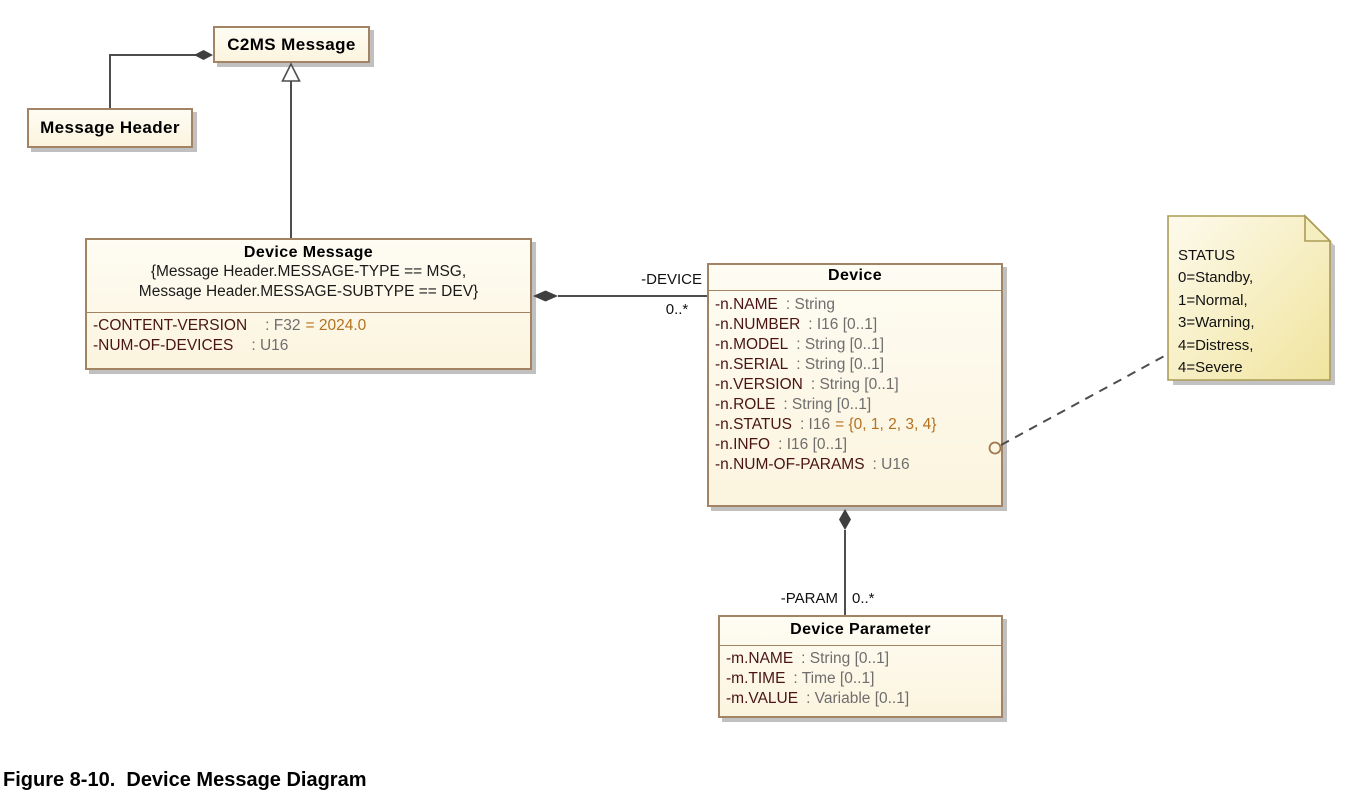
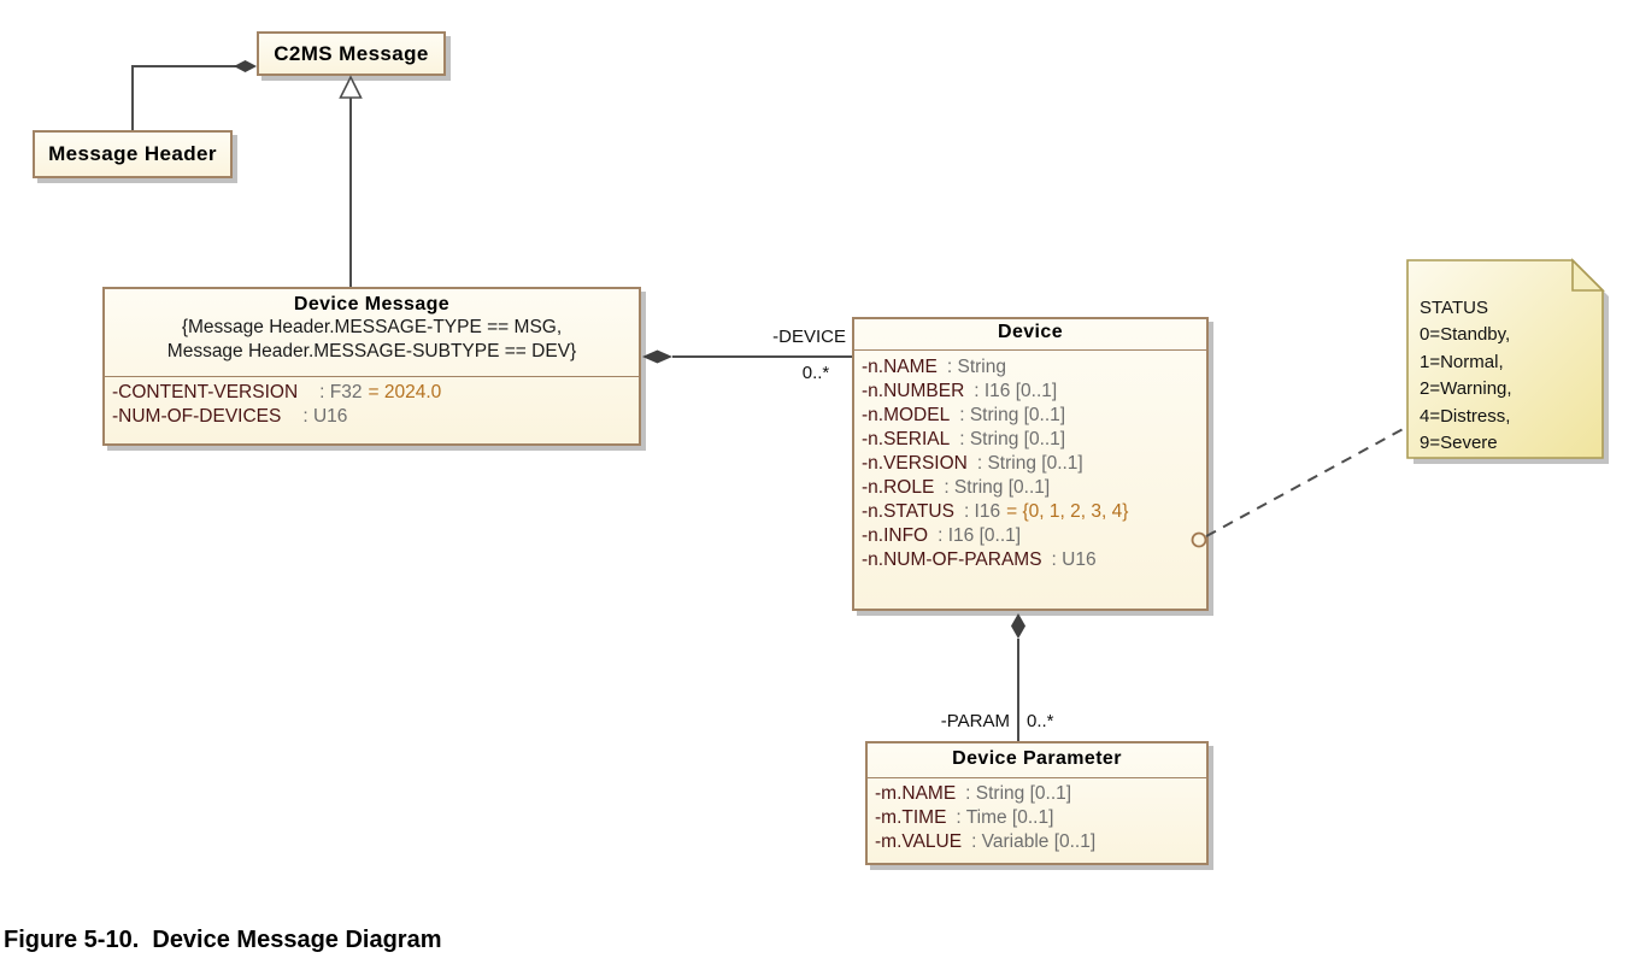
  C2MS Message
  Message Header
  Device Message
  {Message Header.MESSAGE-TYPE == MSG,
  Message Header.MESSAGE-SUBTYPE == DEV}
  -CONTENT-VERSION : F32 = 2024.0
  -NUM-OF-DEVICES : U16
  Device
  -n.NAME : String
  -n.NUMBER : I16 [0..1]
  -n.MODEL : String [0..1]
  -n.SERIAL : String [0..1]
  -n.VERSION : String [0..1]
  -n.ROLE : String [0..1]
  -n.STATUS : I16 = {0, 1, 2, 3, 4}
  -n.INFO : I16 [0..1]
  -n.NUM-OF-PARAMS : U16
  Device Parameter
  -m.NAME : String [0..1]
  -m.TIME : Time [0..1]
  -m.VALUE : Variable [0..1]
  -DEVICE
  0..*
  -PARAM
  0..*
  STATUS
  0=Standby,
  1=Normal,
- 3=Warning,
+ 2=Warning,
  4=Distress,
- 4=Severe
+ 9=Severe
- Figure 8-10. Device Message Diagram
+ Figure 5-10. Device Message Diagram
